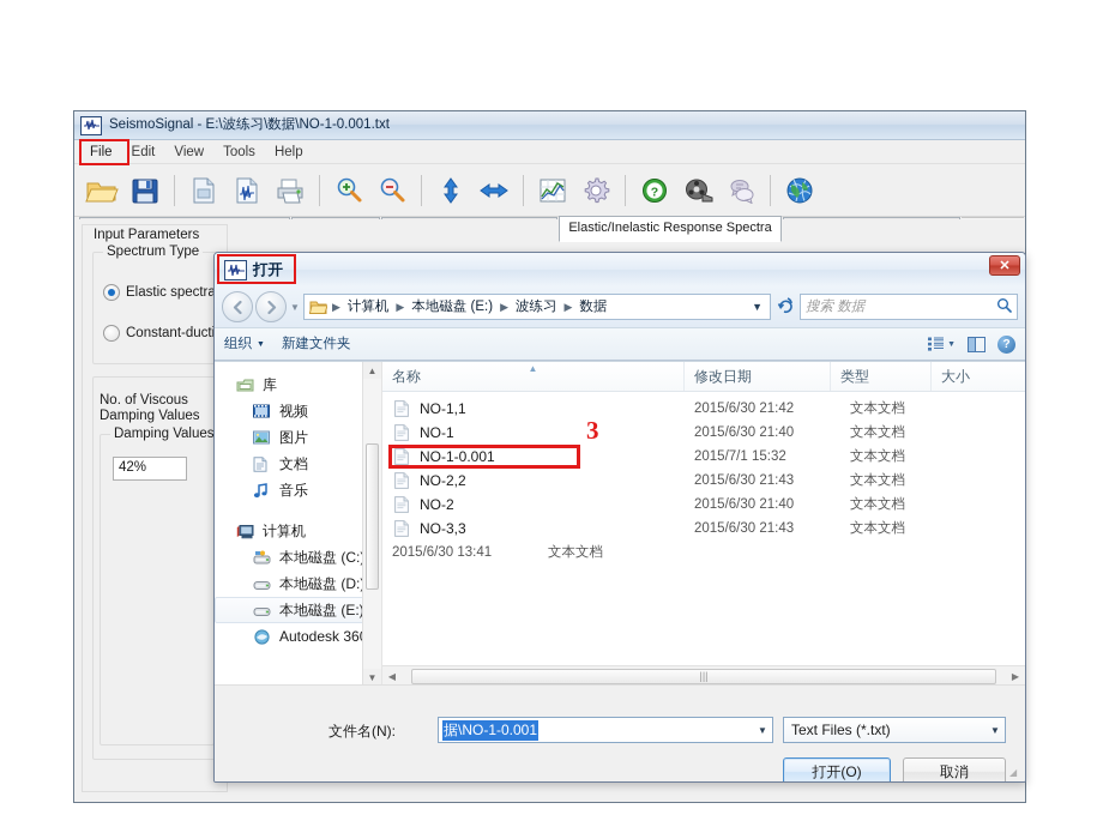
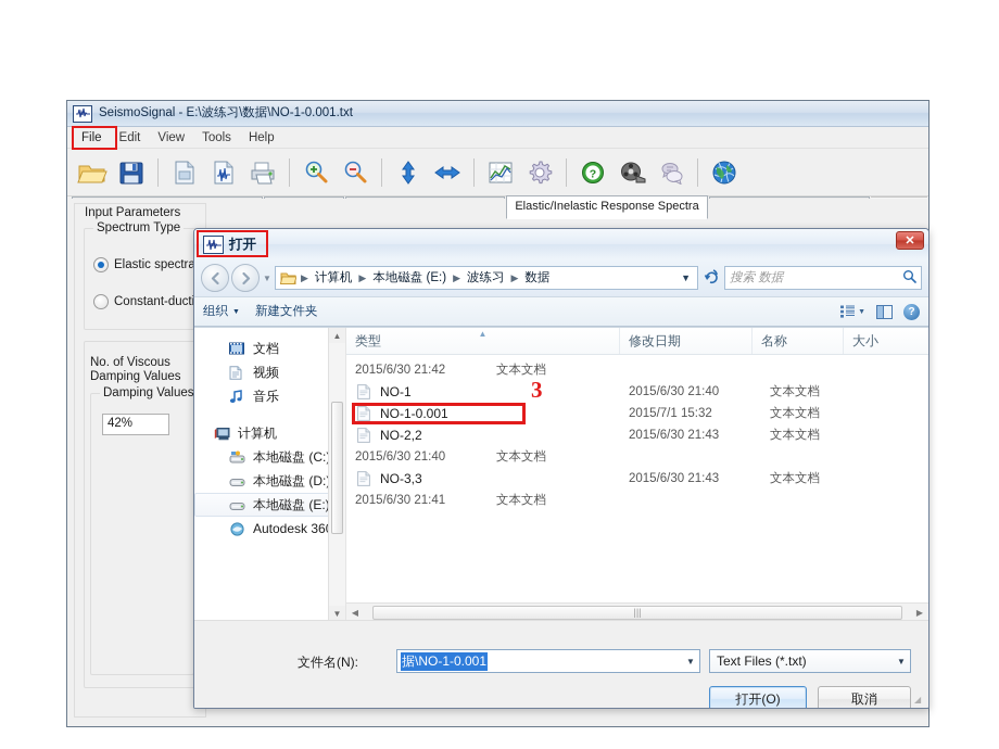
  SeismoSignal - E:\波练习\数据\NO-1-0.001.txt
  File
  Edit
  View
  Tools
  Help
  ?
  Elastic/Inelastic Response Spectra
  Input Parameters
  Spectrum Type
  Elastic spectra
  Constant-duct
  No. of Viscous
  Damping Values
  Damping Values
  42%
  打开
  ✕
  ▼
  ▶
  计算机
  ▶
  本地磁盘 (E:)
  ▶
  波练习
  ▶
  数据
  ▼
  搜索 数据
  组织
  新建文件夹
  ?
- 库
- 视频
+ 文档
- 图片
- 文档
+ 视频
  音乐
  计算机
  本地磁盘 (C:
  本地磁盘 (D:
  本地磁盘 (E:
  Autodesk 36
  ▲
  ▼
  ▲
- 名称
+ 类型
  修改日期
- 类型
+ 名称
  大小
- NO-1,1
  2015/6/30 21:42
  文本文档
  NO-1
  2015/6/30 21:40
  文本文档
  NO-1-0.001
  2015/7/1 15:32
  文本文档
  NO-2,2
  2015/6/30 21:43
  文本文档
- NO-2
  2015/6/30 21:40
  文本文档
  NO-3,3
  2015/6/30 21:43
  文本文档
- 2015/6/30 13:41
+ 2015/6/30 21:41
  文本文档
  3
  ◀
  |||
  ▶
  文件名(N):
  据\NO-1-0.001
  ▼
  Text Files (*.txt)
  ▼
  打开(O)
  取消
  ◢
